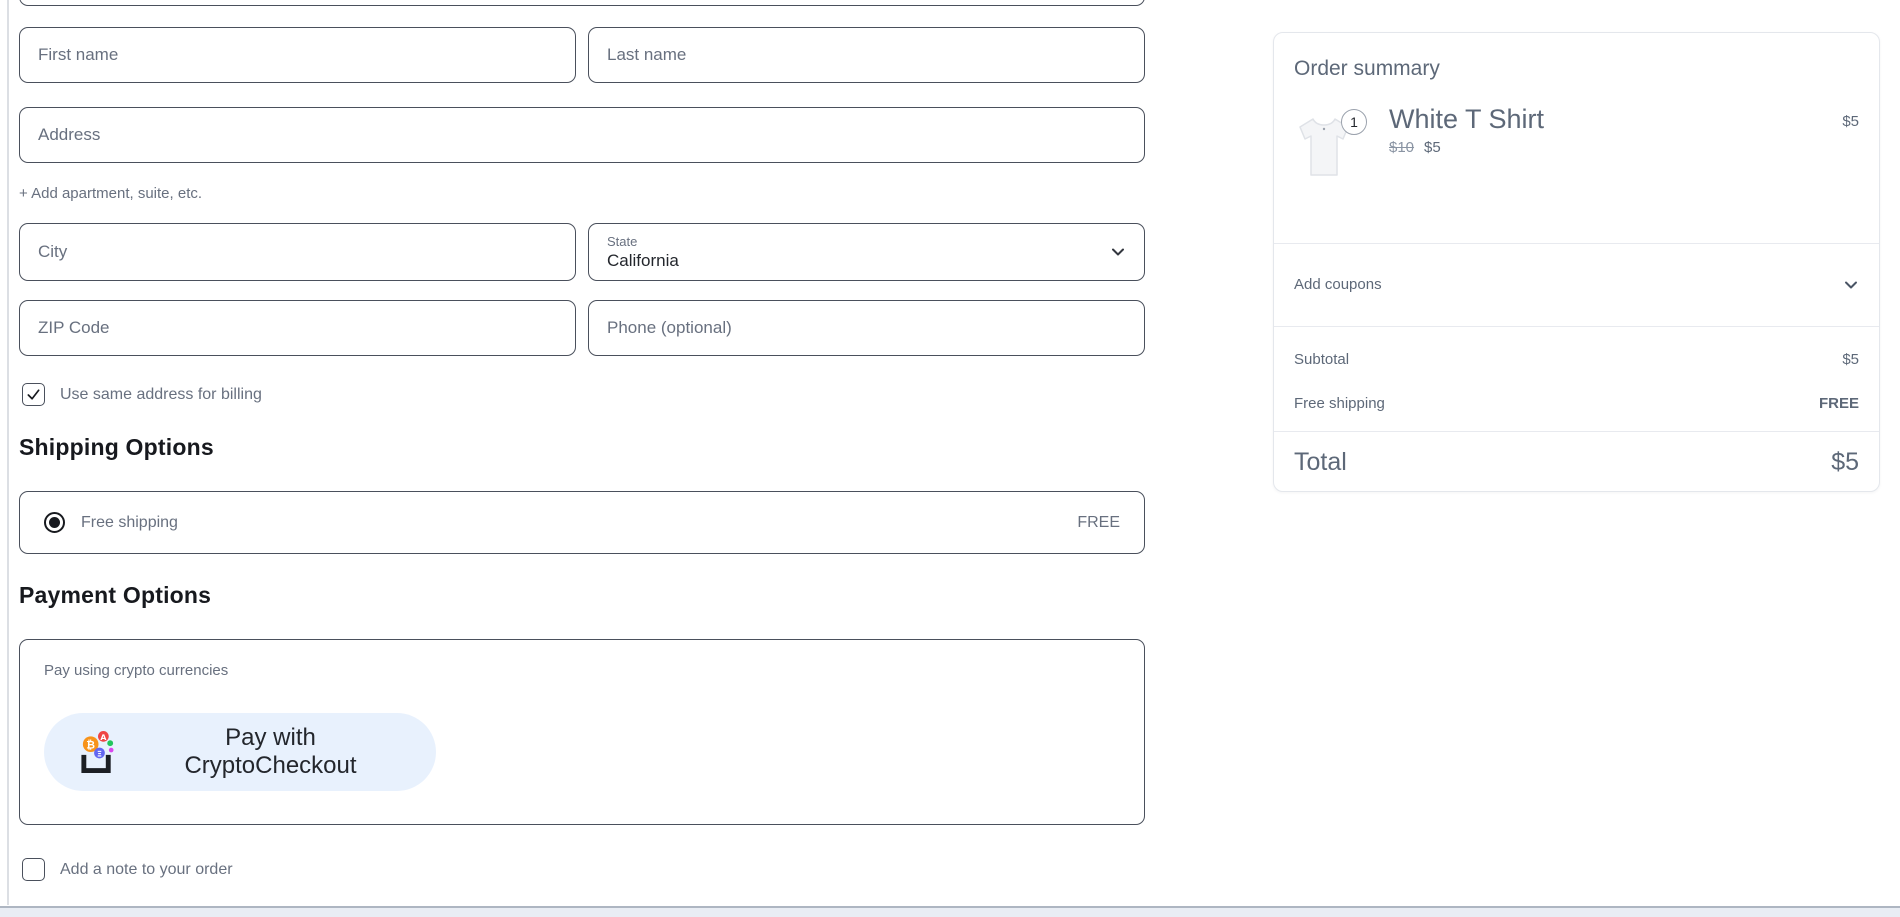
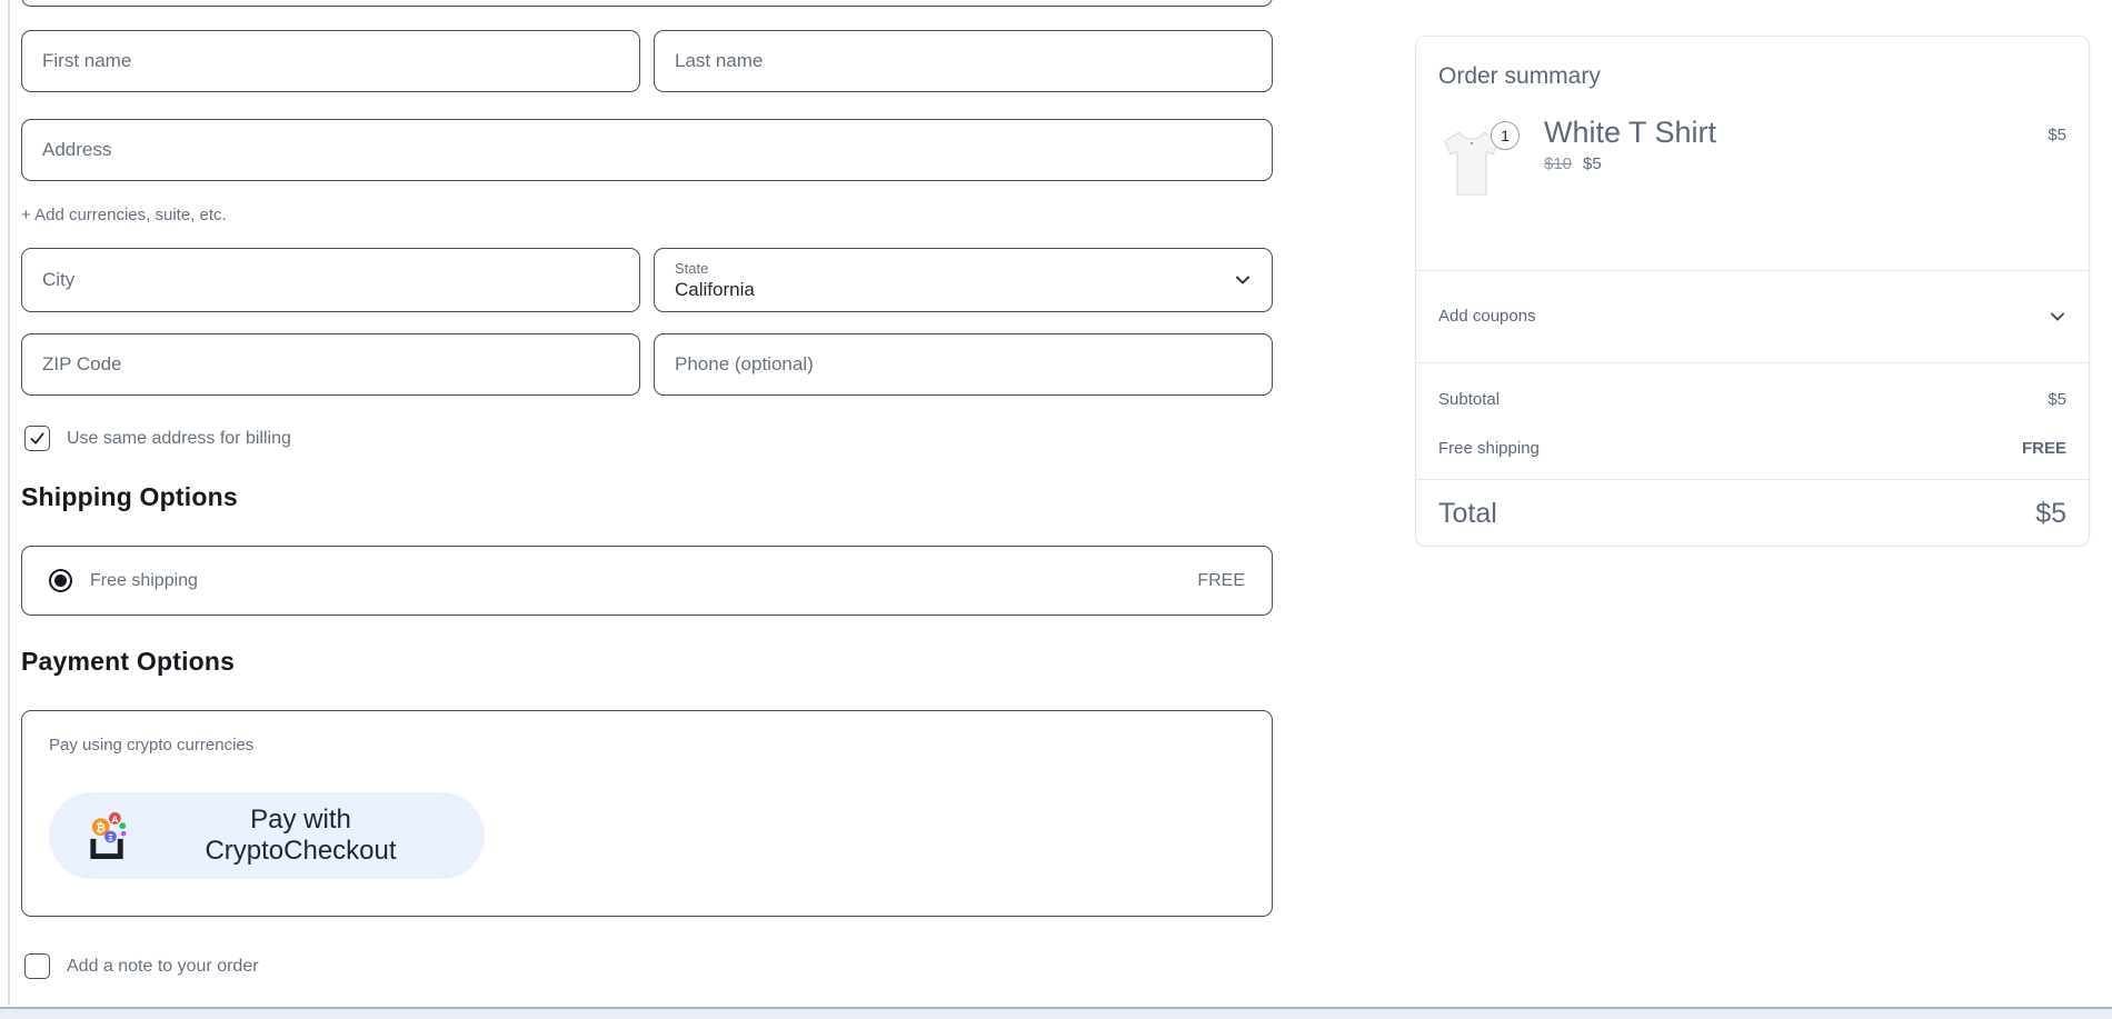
  First name
  Last name
  Address
- + Add apartment, suite, etc.
+ + Add currencies, suite, etc.
  City
  State
  California
  ZIP Code
  Phone (optional)
  Use same address for billing
  Shipping Options
  Free shipping
  FREE
  Payment Options
  Pay using crypto currencies
  ₿
  A
  Ξ
  Pay with CryptoCheckout
  Add a note to your order
  Order summary
  1
  White T Shirt
  $10
  $5
  $5
  Add coupons
  Subtotal
  $5
  Free shipping
  FREE
  Total
  $5
